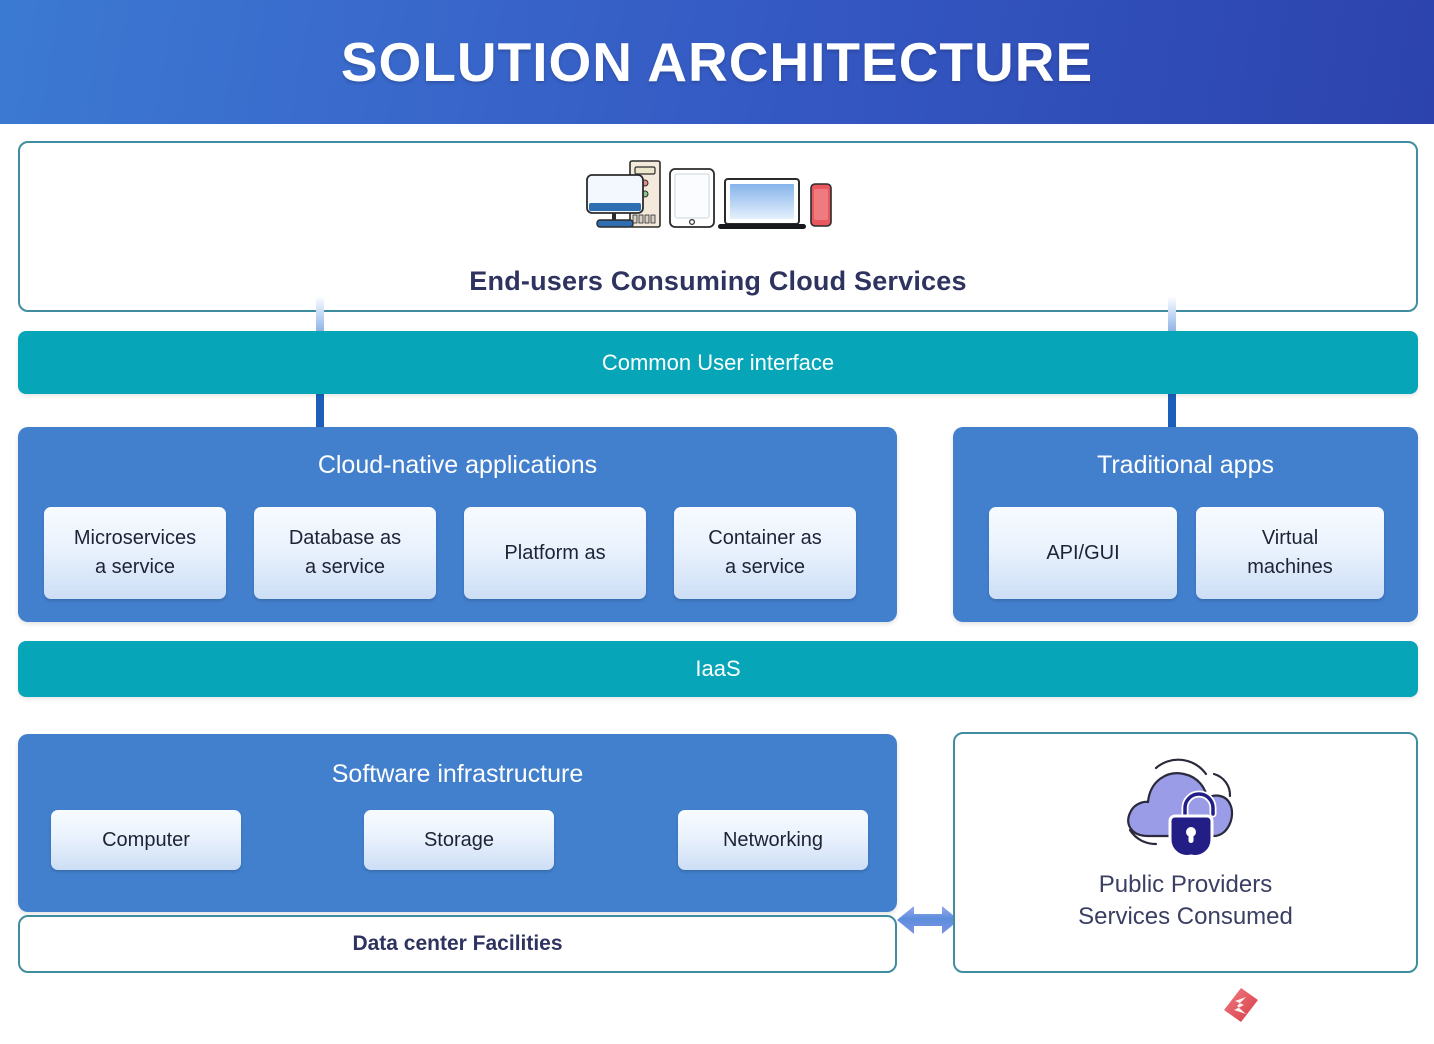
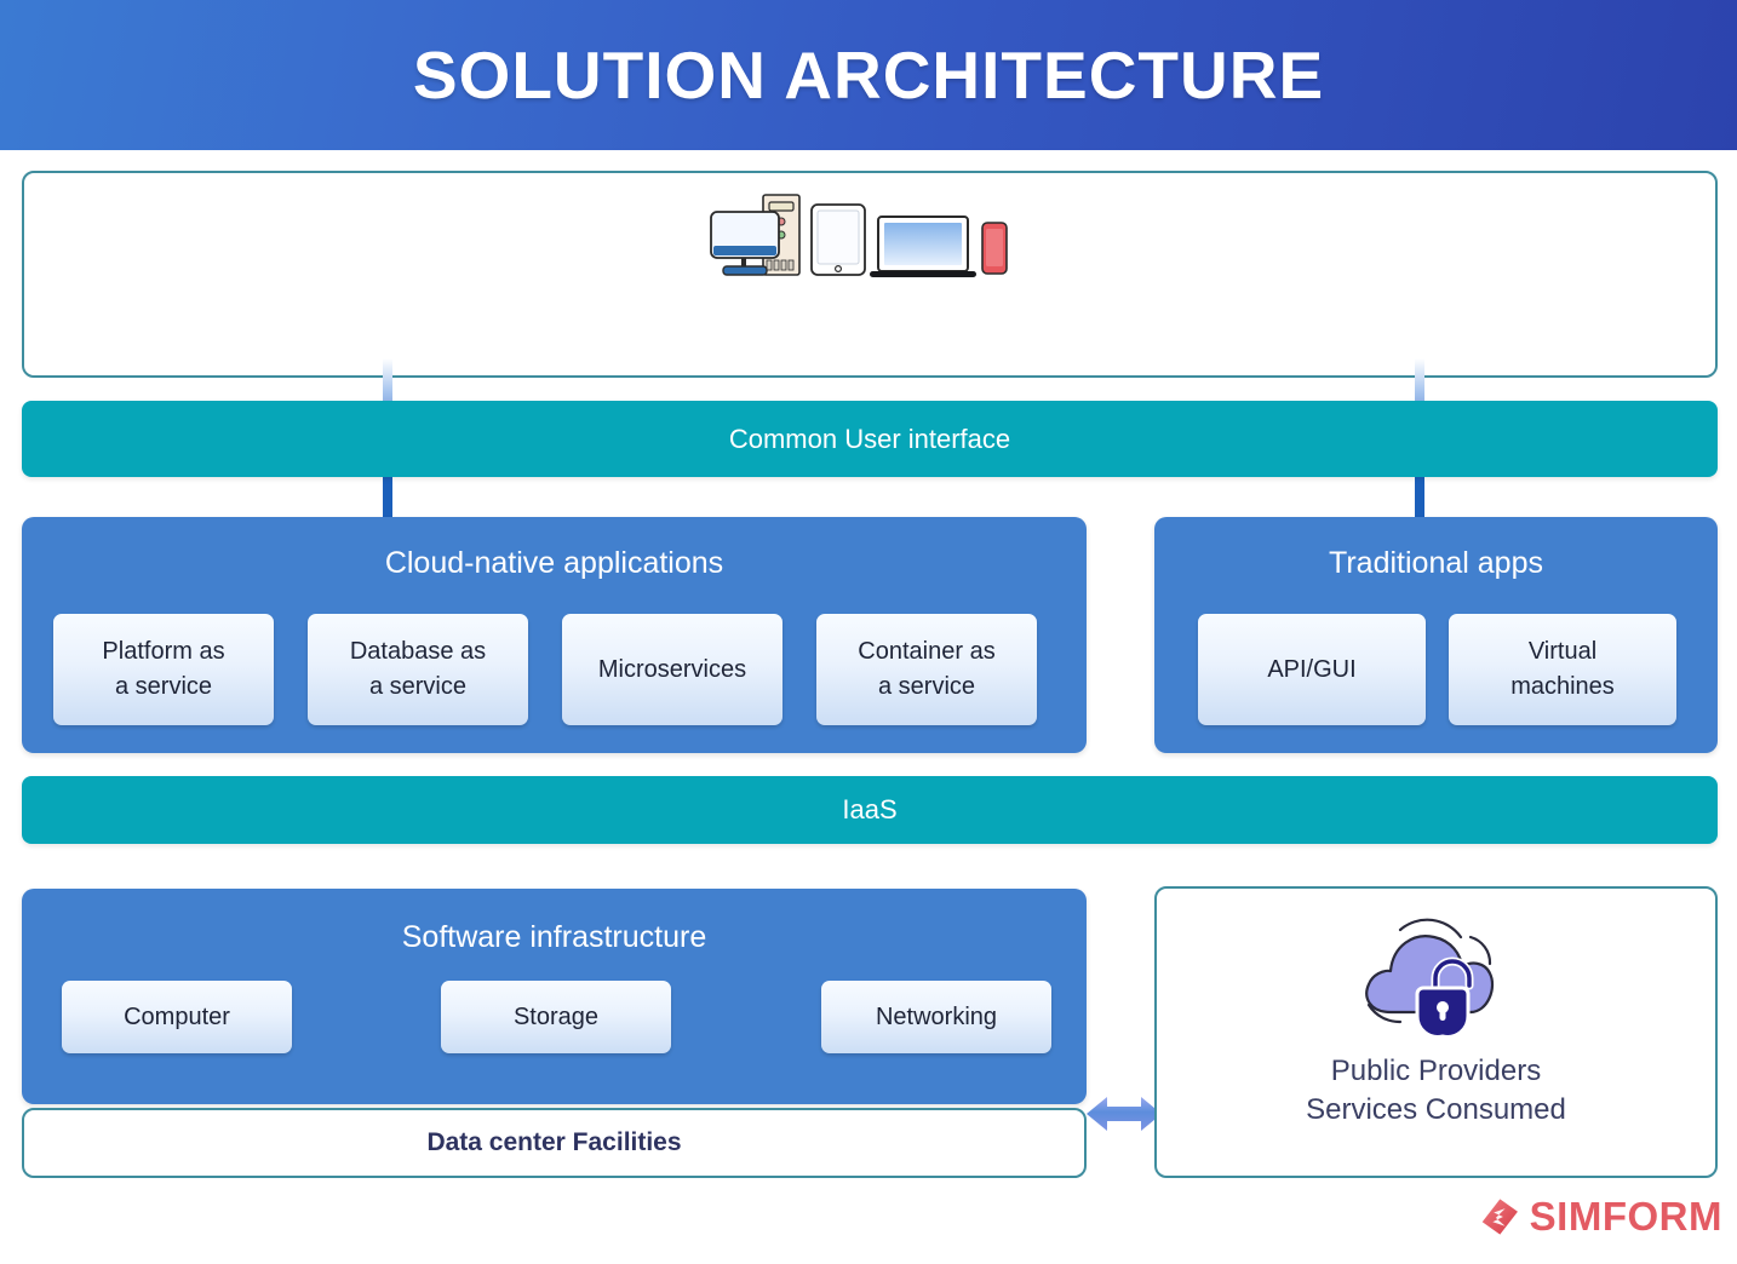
  SOLUTION ARCHITECTURE
- End-users Consuming Cloud Services
  Common User interface
  Cloud-native applications
- Microservices
+ Platform as
  a service
  Database as
  a service
- Platform as
+ Microservices
  Container as
  a service
  Traditional apps
  API/GUI
  Virtual
  machines
  IaaS
  Software infrastructure
  Computer
  Storage
  Networking
  Data center Facilities
  Public Providers
  Services Consumed
+ SIMFORM
